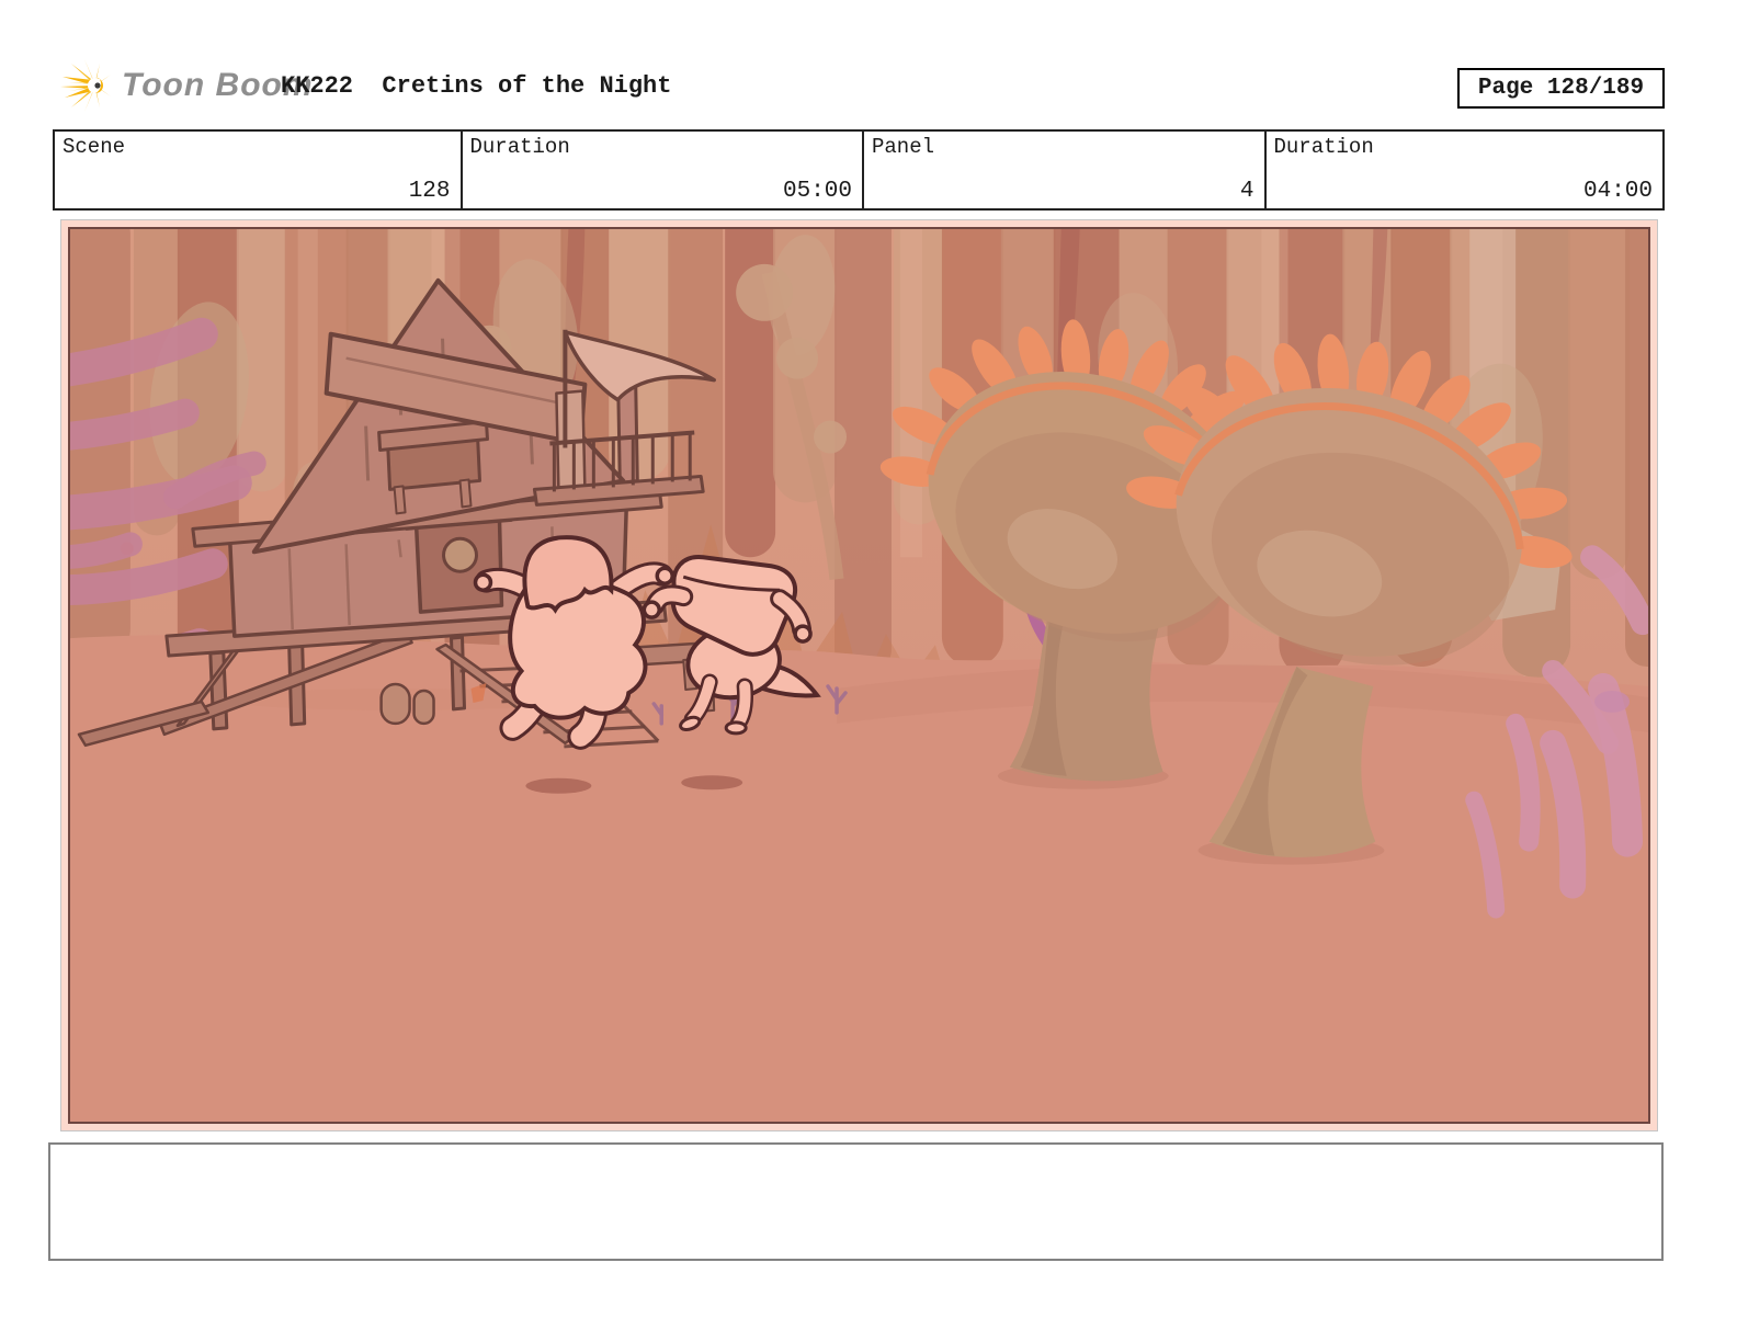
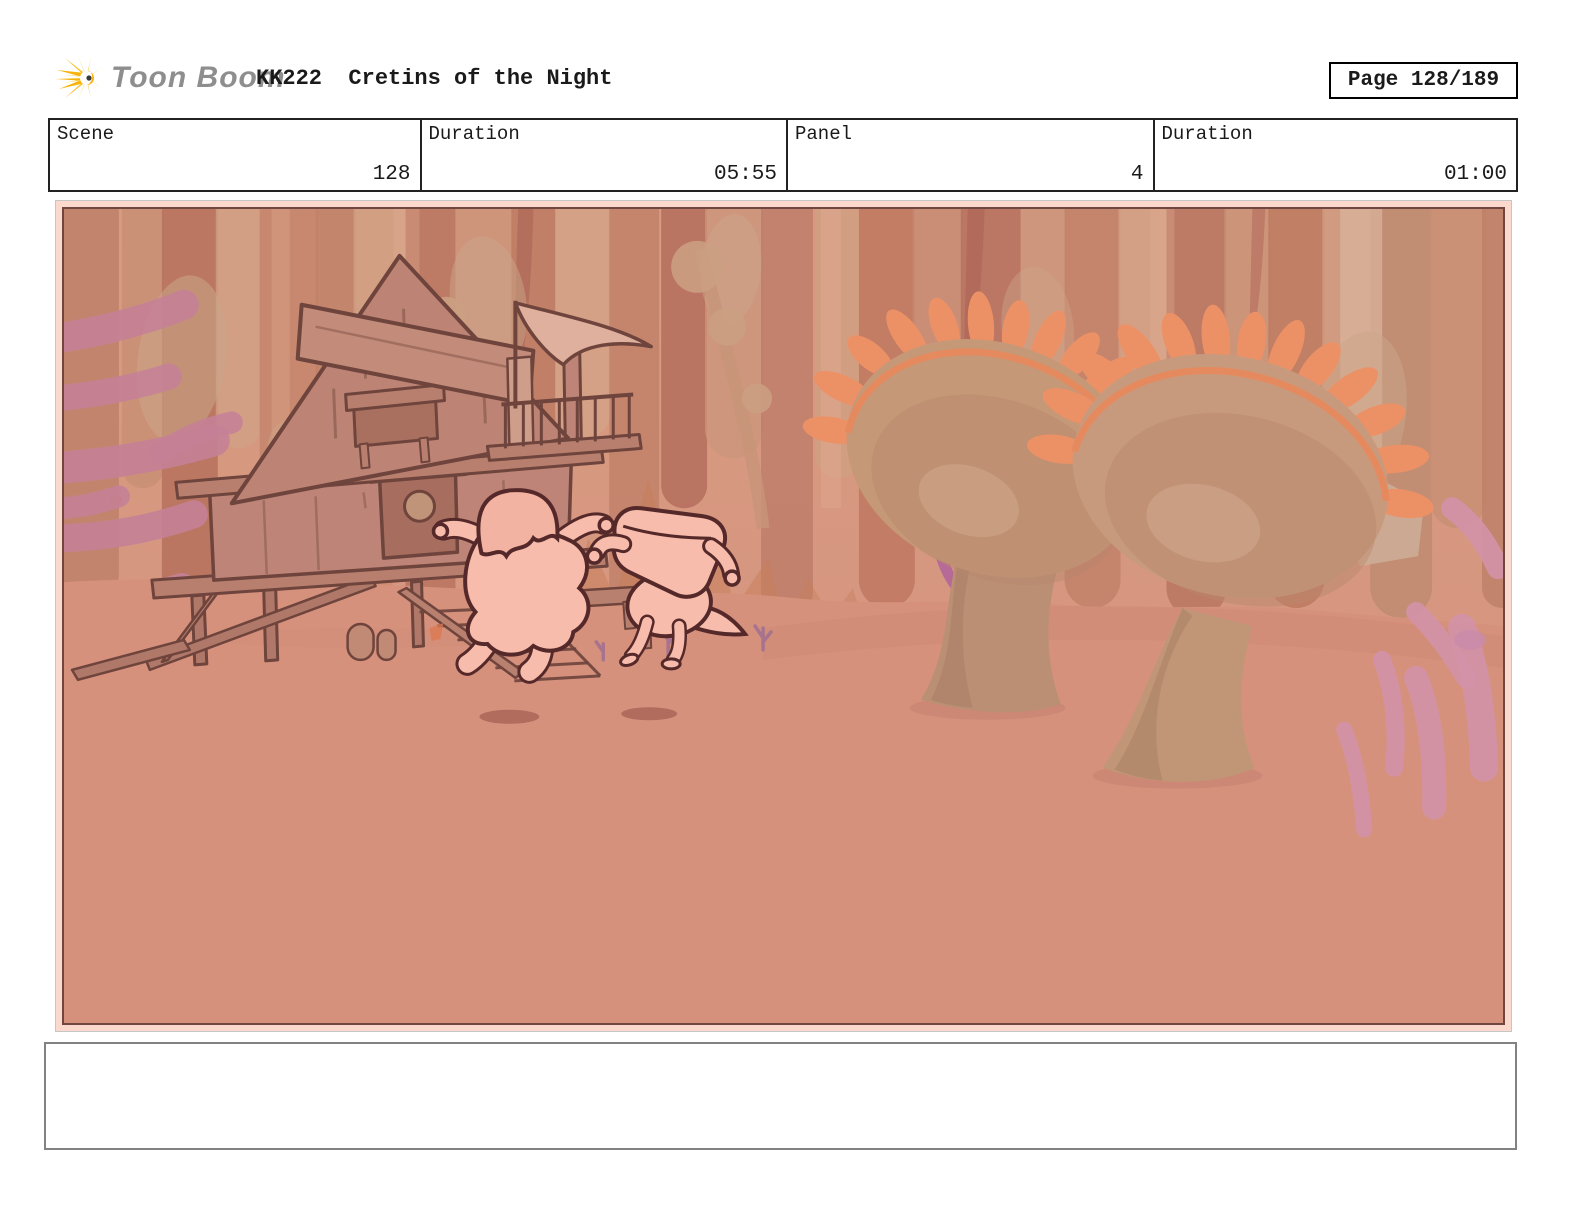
  Toon Boom
  KK222 Cretins of the Night
  Page 128/189
  Scene
  128
  Duration
- 05:00
+ 05:55
  Panel
  4
  Duration
- 04:00
+ 01:00
